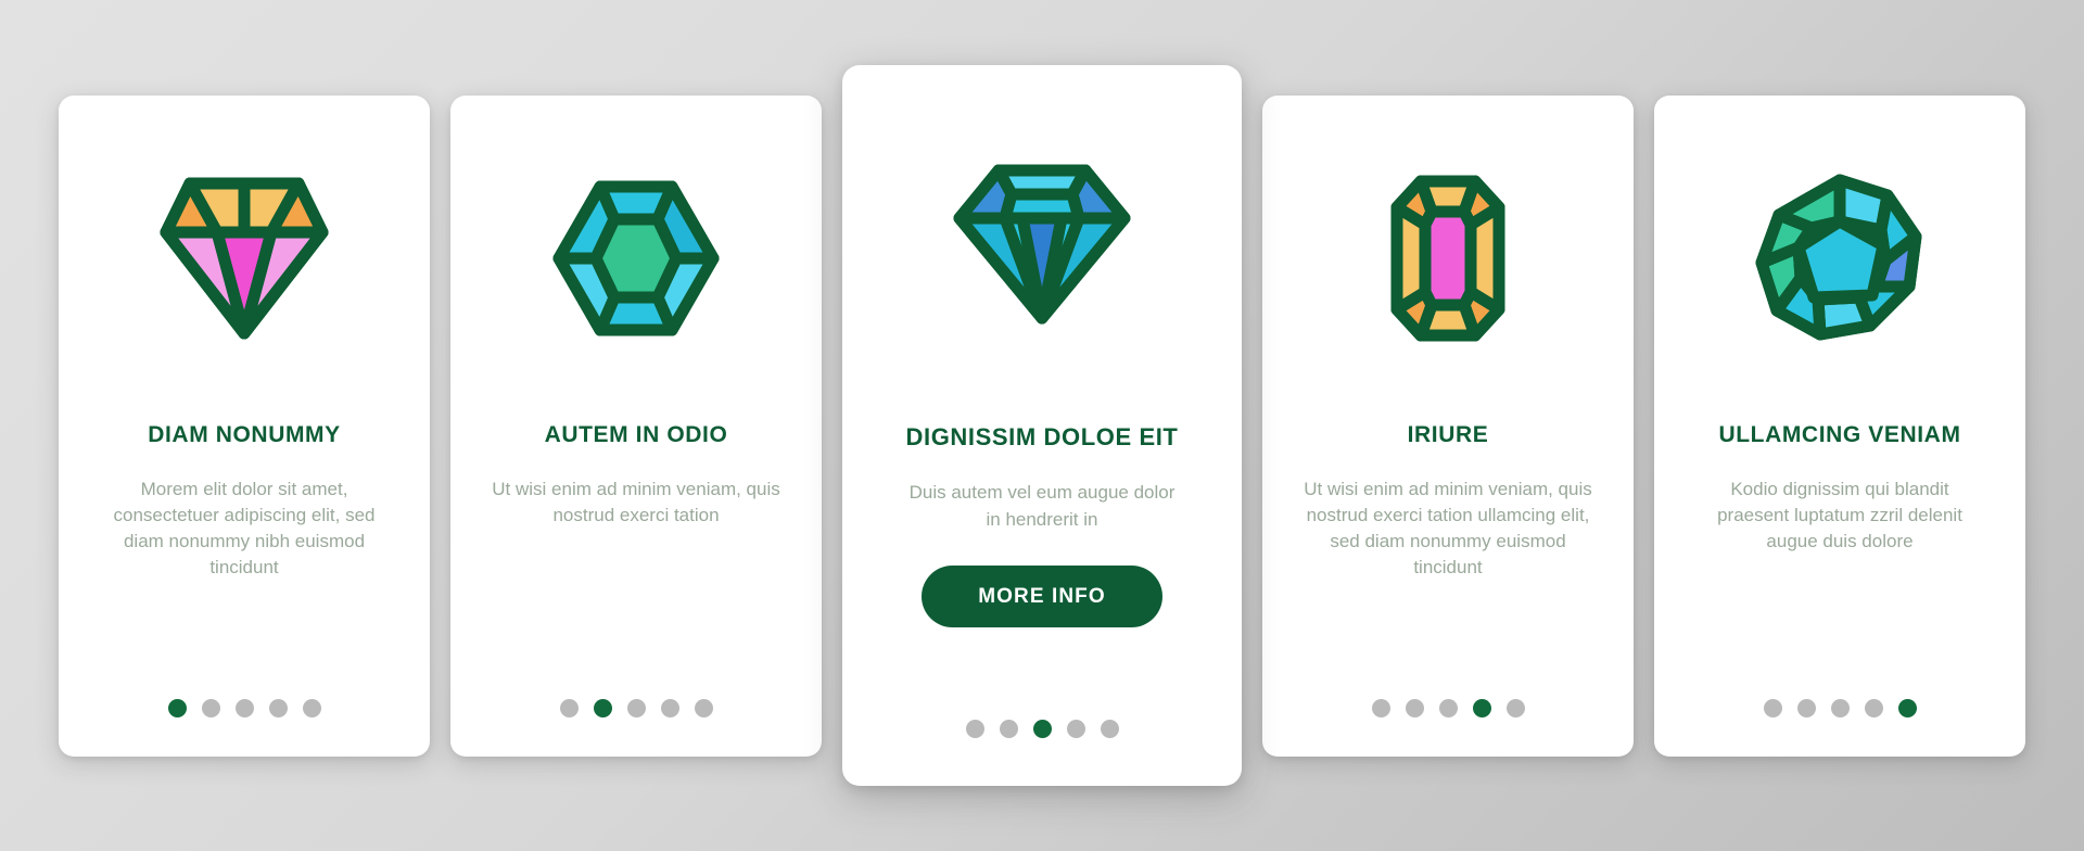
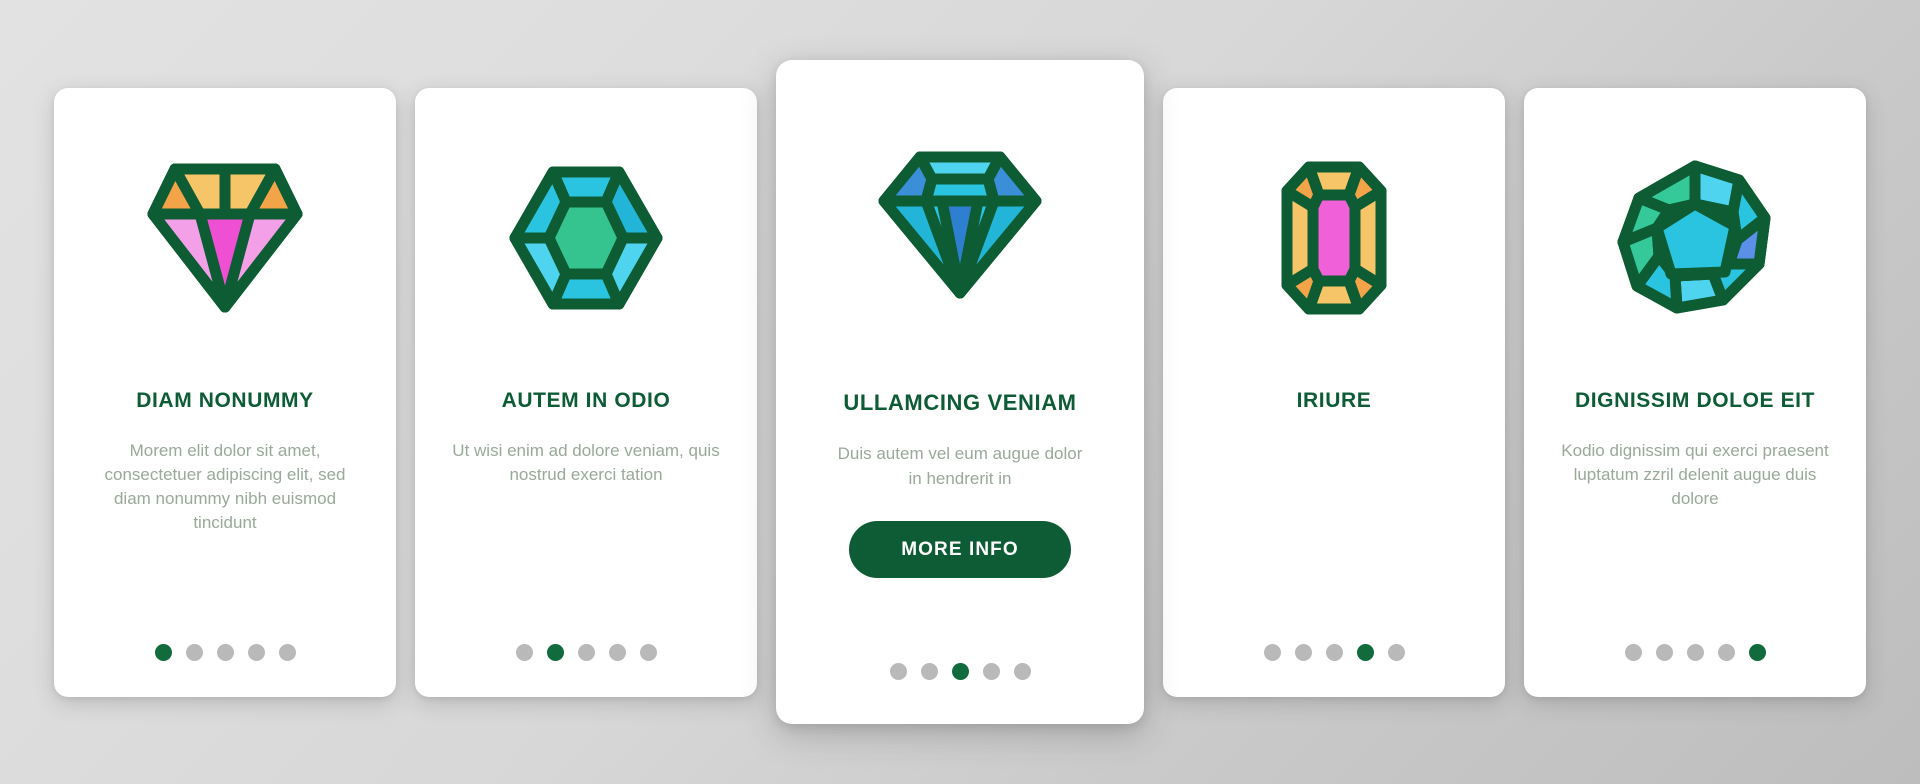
  DIAM NONUMMY
  Morem elit dolor sit amet, consectetuer adipiscing elit, sed diam nonummy nibh euismod tincidunt
  AUTEM IN ODIO
- Ut wisi enim ad minim veniam, quis nostrud exerci tation
+ Ut wisi enim ad dolore veniam, quis nostrud exerci tation
- DIGNISSIM DOLOE EIT
+ ULLAMCING VENIAM
  Duis autem vel eum augue dolor in hendrerit in
  MORE INFO
  IRIURE
- Ut wisi enim ad minim veniam, quis nostrud exerci tation ullamcing elit, sed diam nonummy euismod tincidunt
- ULLAMCING VENIAM
+ DIGNISSIM DOLOE EIT
- Kodio dignissim qui blandit praesent luptatum zzril delenit augue duis dolore
+ Kodio dignissim qui exerci praesent luptatum zzril delenit augue duis dolore
